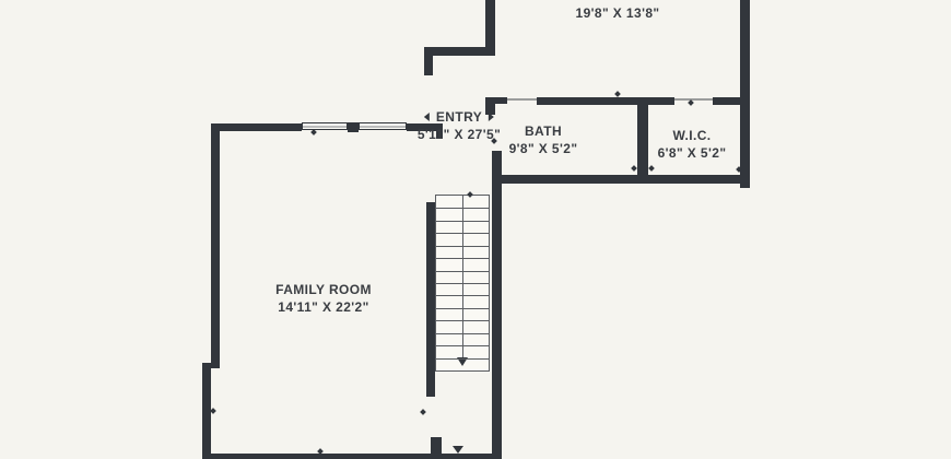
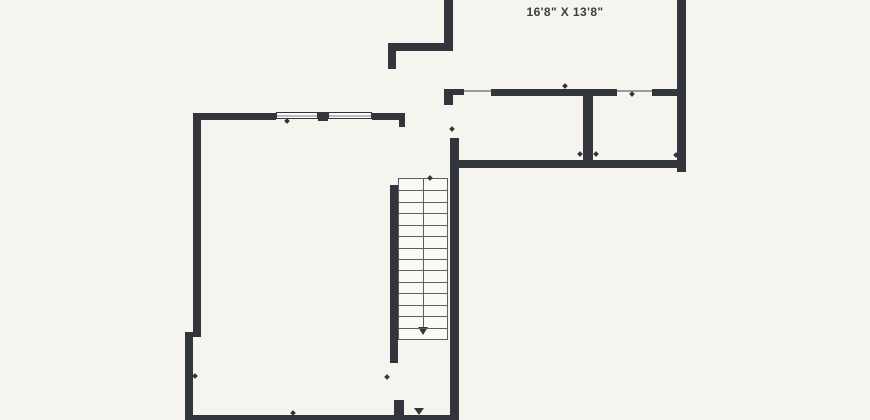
- 19'8" X 13'8"
+ 16'8" X 13'8"
- ENTRY
- 5'11" X 27'5"
- BATH
- 9'8" X 5'2"
- W.I.C.
- 6'8" X 5'2"
- FAMILY ROOM
- 14'11" X 22'2"
